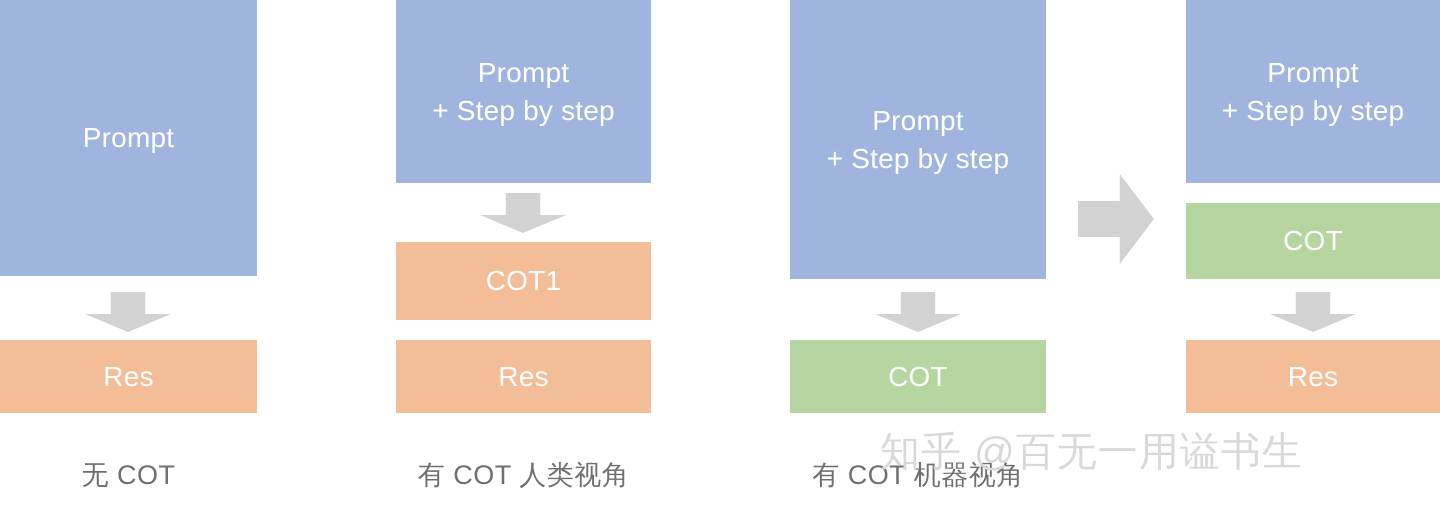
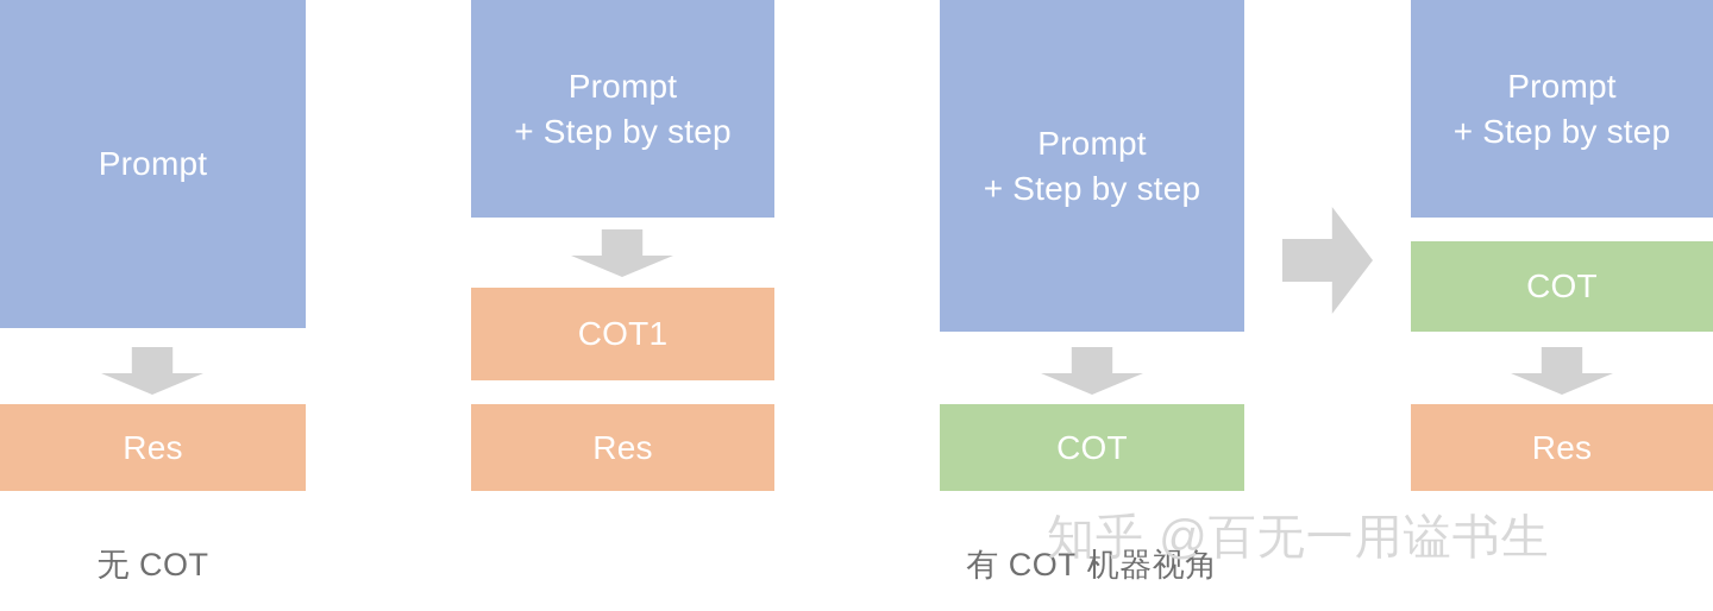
  Prompt
  Res
  无 COT
  Prompt
  + Step by step
  COT1
  Res
- 有 COT 人类视角
  Prompt
  + Step by step
  COT
  Prompt
  + Step by step
  COT
  Res
  有 COT 机器视角
  知乎 @百无一用谥书生
